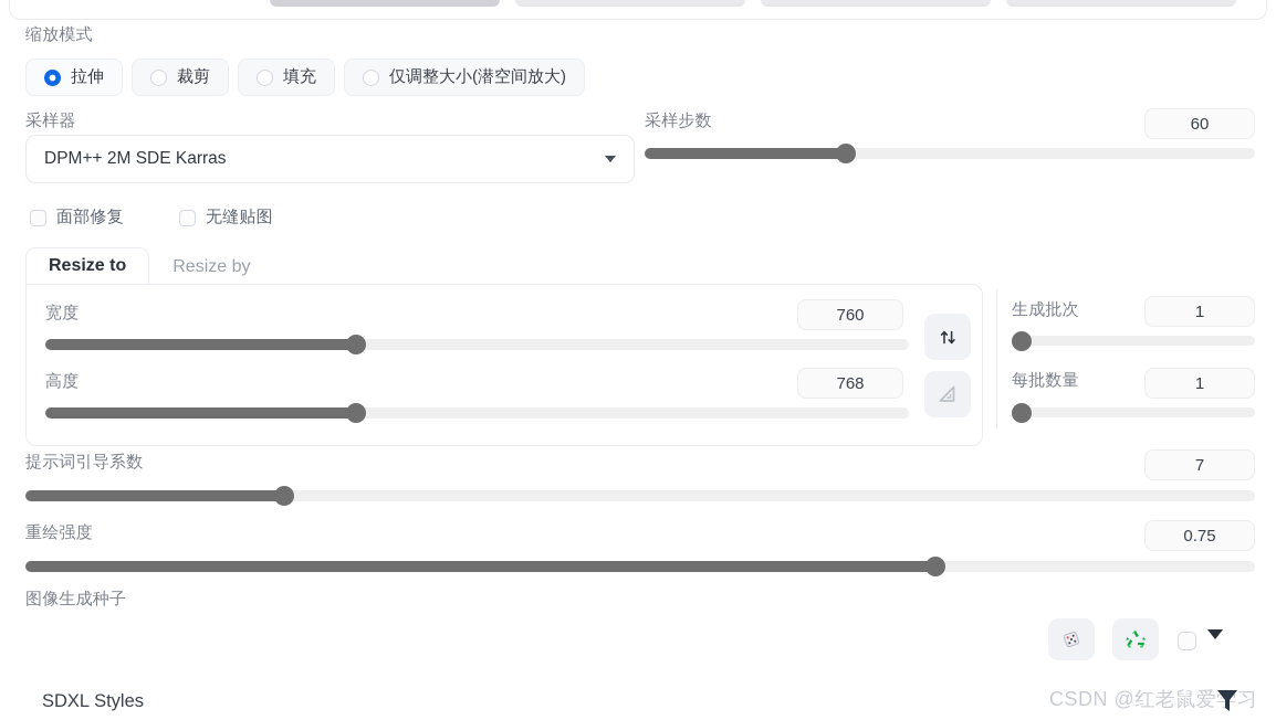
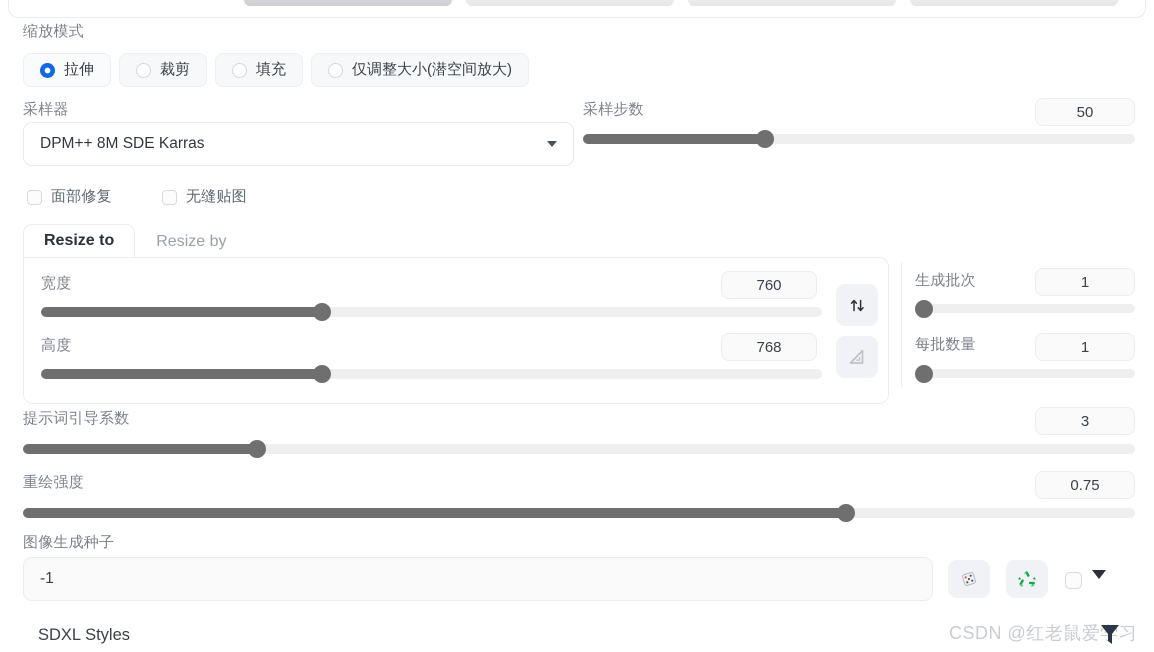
  缩放模式
  拉伸
  裁剪
  填充
  仅调整大小(潜空间放大)
  采样器
- DPM++ 2M SDE Karras
+ DPM++ 8M SDE Karras
  采样步数
- 60
+ 50
  面部修复
  无缝贴图
  Resize to
  Resize by
  宽度
  760
  高度
  768
  生成批次
  1
  每批数量
  1
  提示词引导系数
- 7
+ 3
  重绘强度
  0.75
  图像生成种子
+ -1
  SDXL Styles
  CSDN @红老鼠爱习
